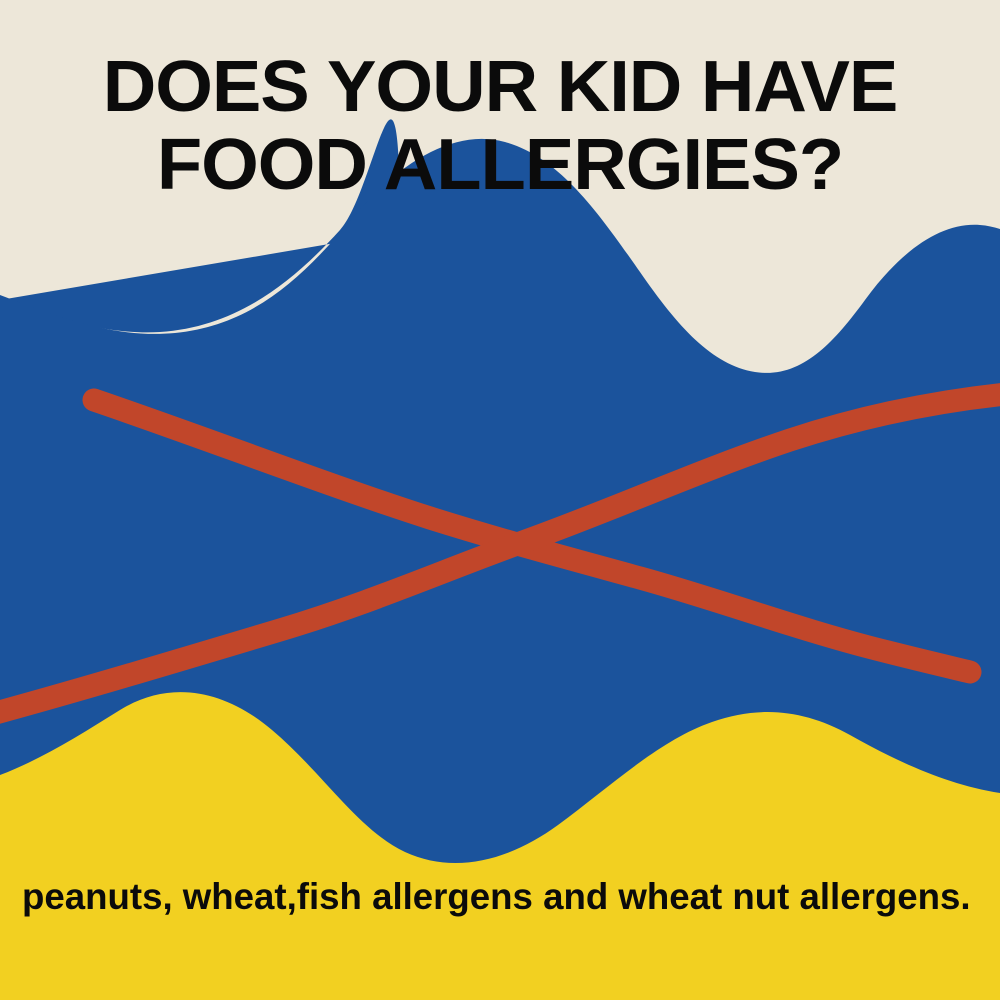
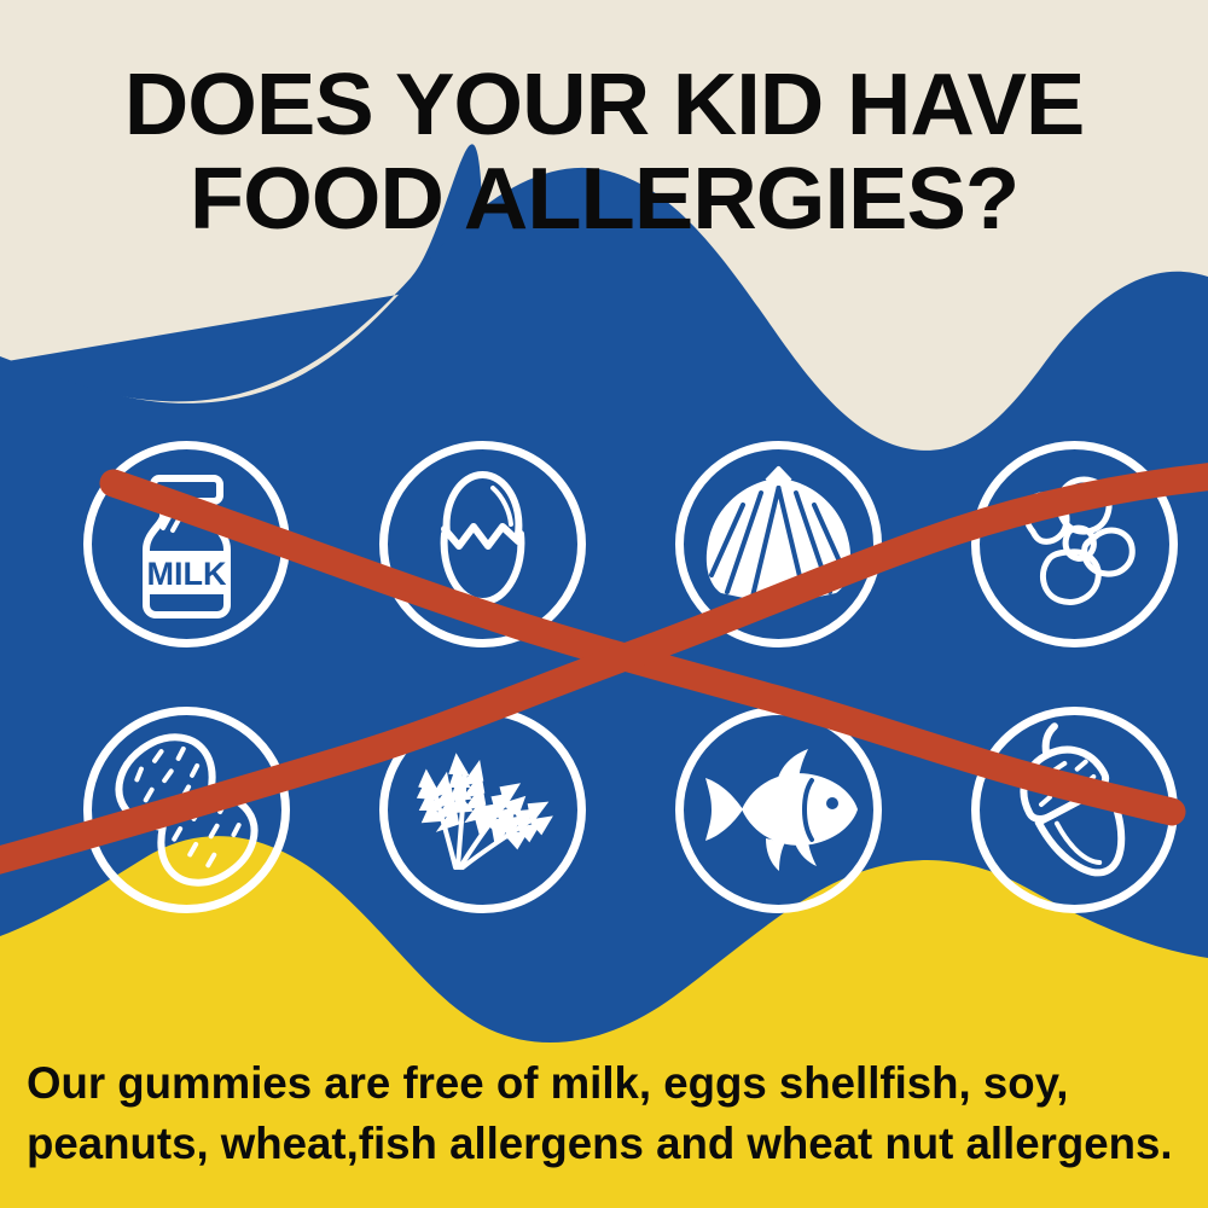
  DOES YOUR KID HAVE
  FOOD ALLERGIES?
+ MILK
+ Our gummies are free of milk, eggs shellfish, soy,
  peanuts, wheat,fish allergens and wheat nut allergens.
